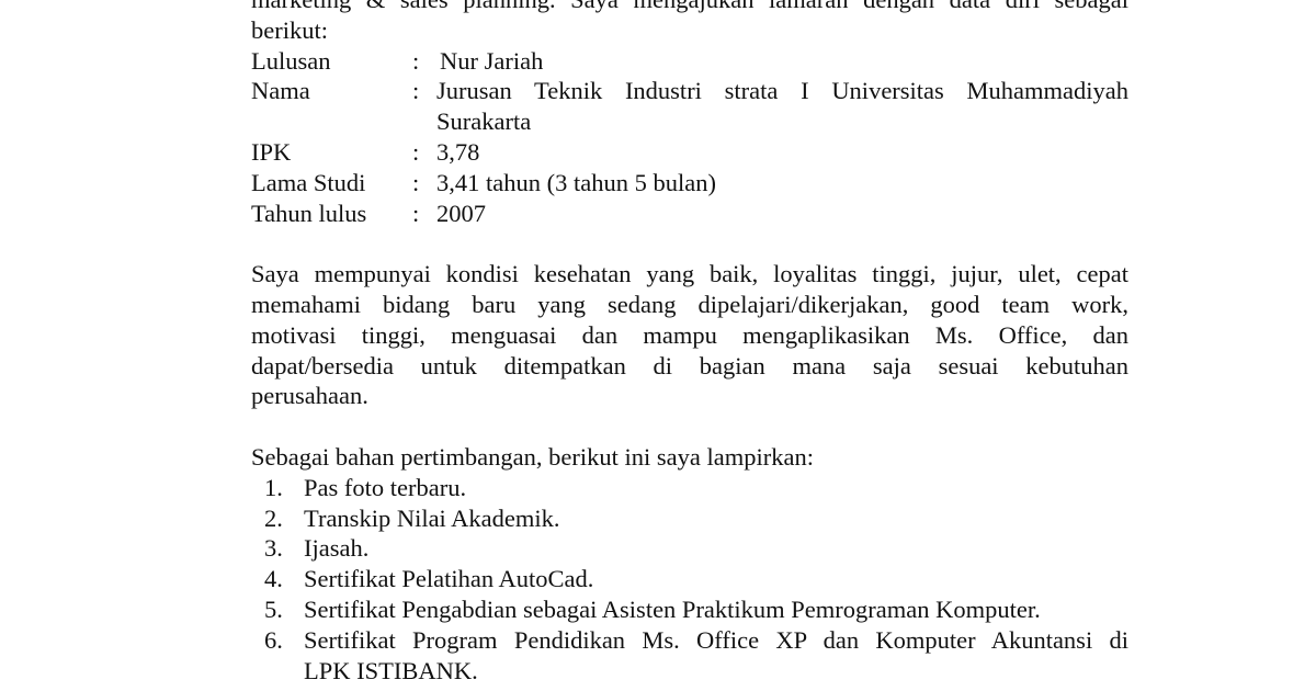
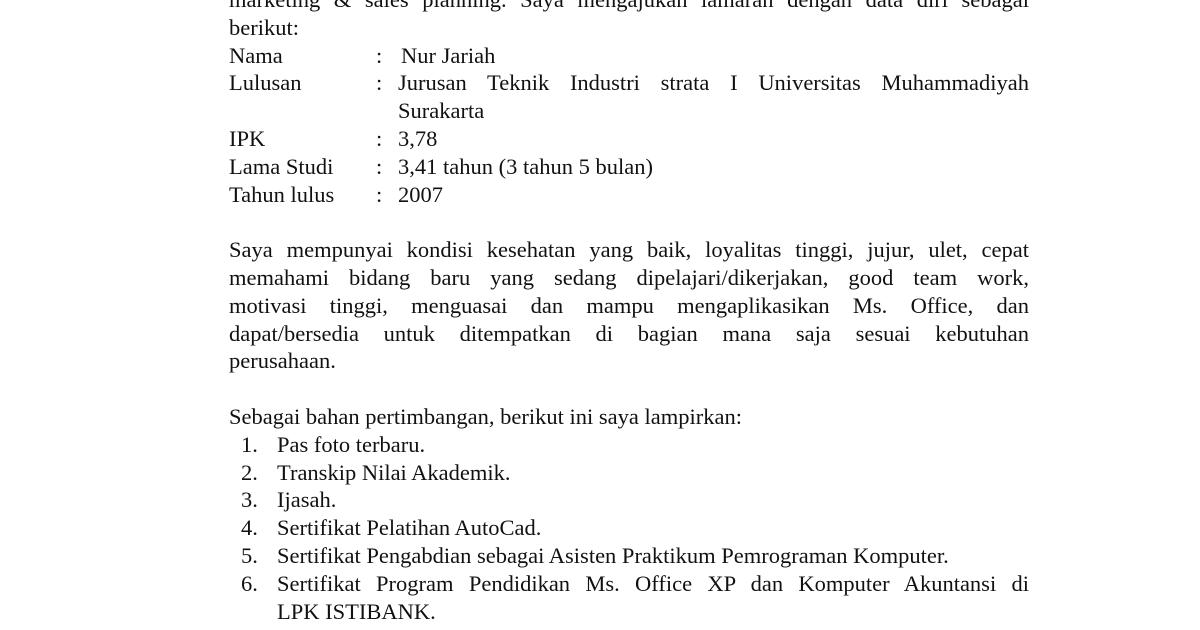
  berikut:
- Lulusan
+ Nama
  :
  Nur Jariah
- Nama
+ Lulusan
  :
  Jurusan Teknik Industri strata I Universitas Muhammadiyah
  Surakarta
  IPK
  :
  3,78
  Lama Studi
  :
  3,41 tahun (3 tahun 5 bulan)
  Tahun lulus
  :
  2007
  Saya mempunyai kondisi kesehatan yang baik, loyalitas tinggi, jujur, ulet, cepat
  memahami bidang baru yang sedang dipelajari/dikerjakan, good team work,
  motivasi tinggi, menguasai dan mampu mengaplikasikan Ms. Office, dan
  dapat/bersedia untuk ditempatkan di bagian mana saja sesuai kebutuhan
  perusahaan.
  Sebagai bahan pertimbangan, berikut ini saya lampirkan:
  1.
  Pas foto terbaru.
  2.
  Transkip Nilai Akademik.
  3.
  Ijasah.
  4.
  Sertifikat Pelatihan AutoCad.
  5.
  Sertifikat Pengabdian sebagai Asisten Praktikum Pemrograman Komputer.
  6.
  Sertifikat Program Pendidikan Ms. Office XP dan Komputer Akuntansi di
  LPK ISTIBANK.
